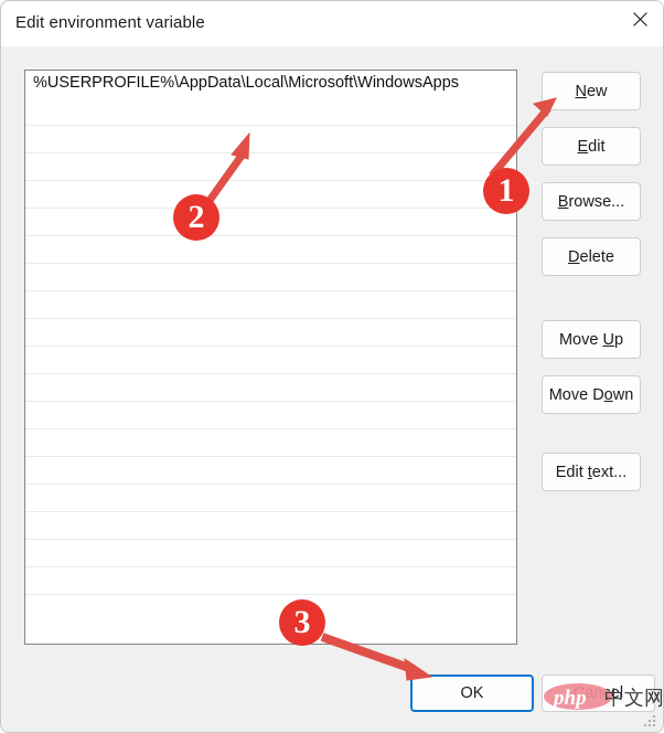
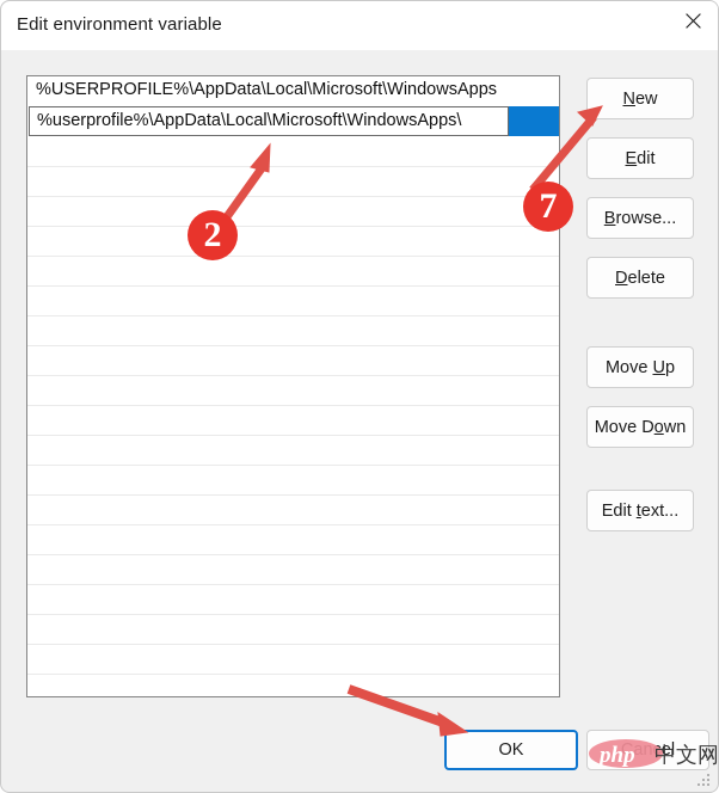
  Edit environment variable
  %USERPROFILE%\AppData\Local\Microsoft\WindowsApps
+ %userprofile%\AppData\Local\Microsoft\WindowsApps\
  New
  Edit
  Browse...
  Delete
  Move Up
  Move Down
  Edit text...
  OK
  php
  中文网
- 1
+ 7
  2
- 3
